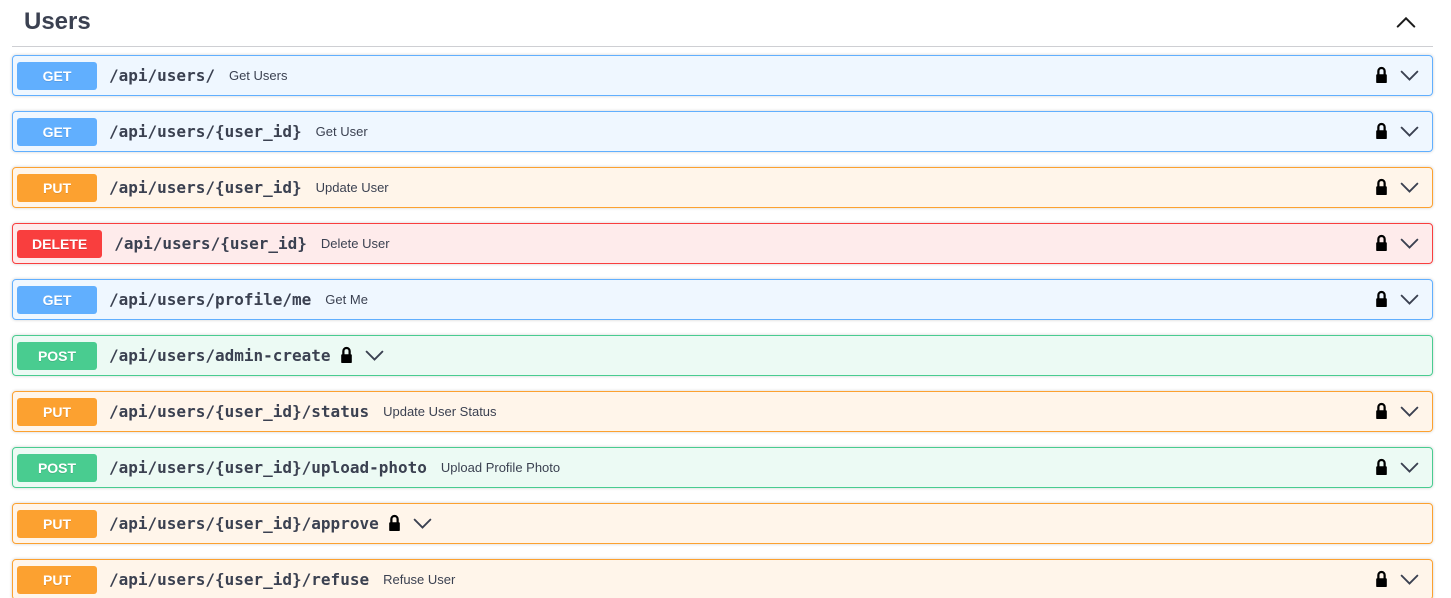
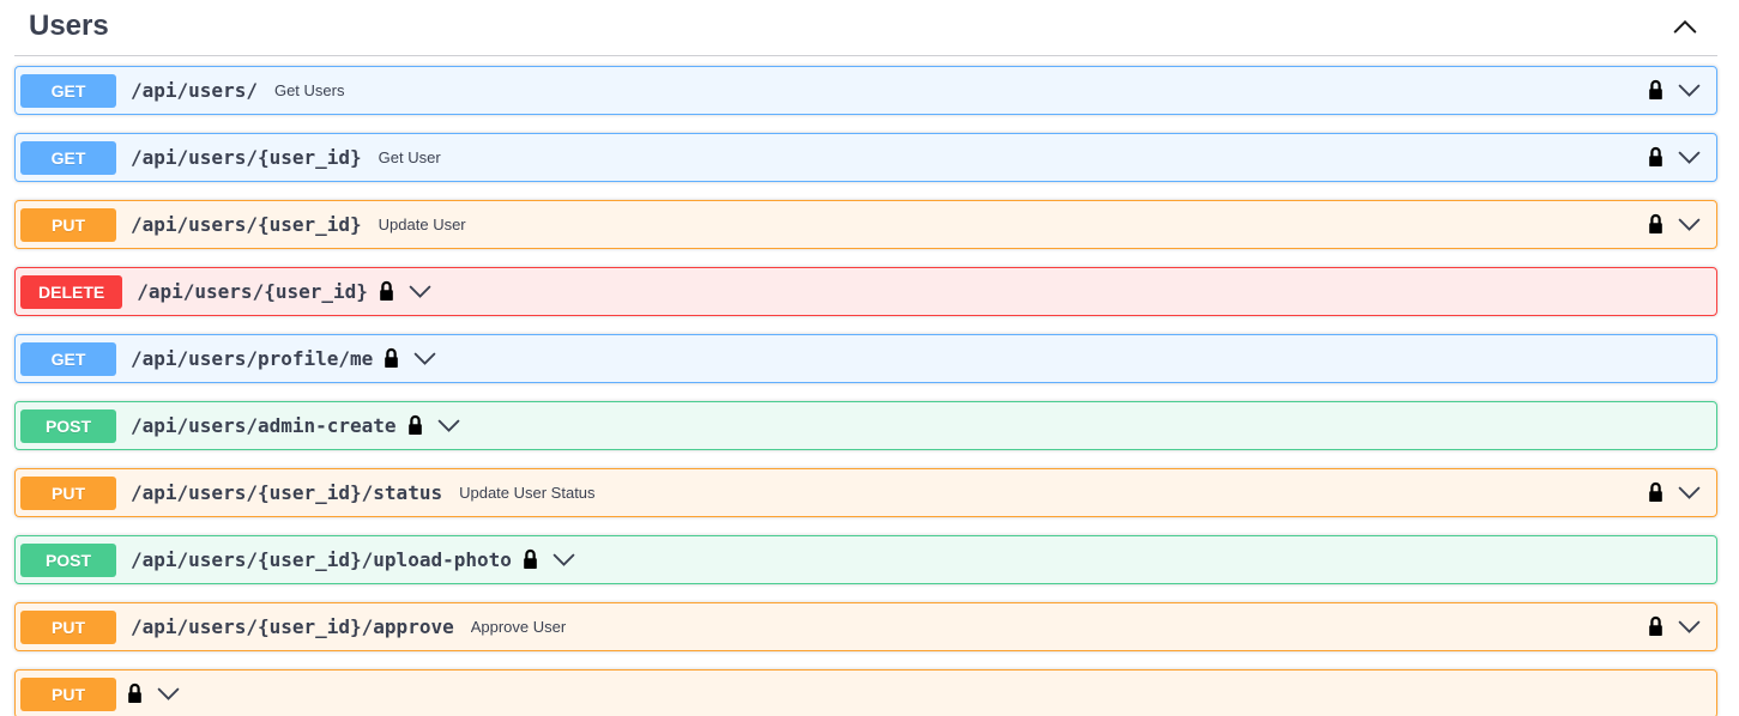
  Users
  GET
  /api/users/
  Get Users
  GET
  /api/users/{user_id}
  Get User
  PUT
  /api/users/{user_id}
  Update User
  DELETE
  /api/users/{user_id}
- Delete User
  GET
  /api/users/profile/me
- Get Me
  POST
  /api/users/admin-create
  PUT
  /api/users/{user_id}/status
  Update User Status
  POST
  /api/users/{user_id}/upload-photo
- Upload Profile Photo
  PUT
  /api/users/{user_id}/approve
+ Approve User
  PUT
- /api/users/{user_id}/refuse
- Refuse User
